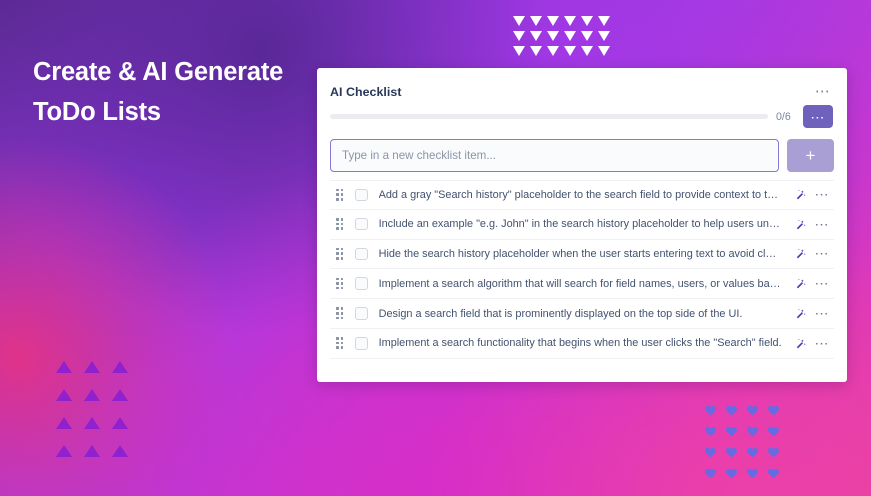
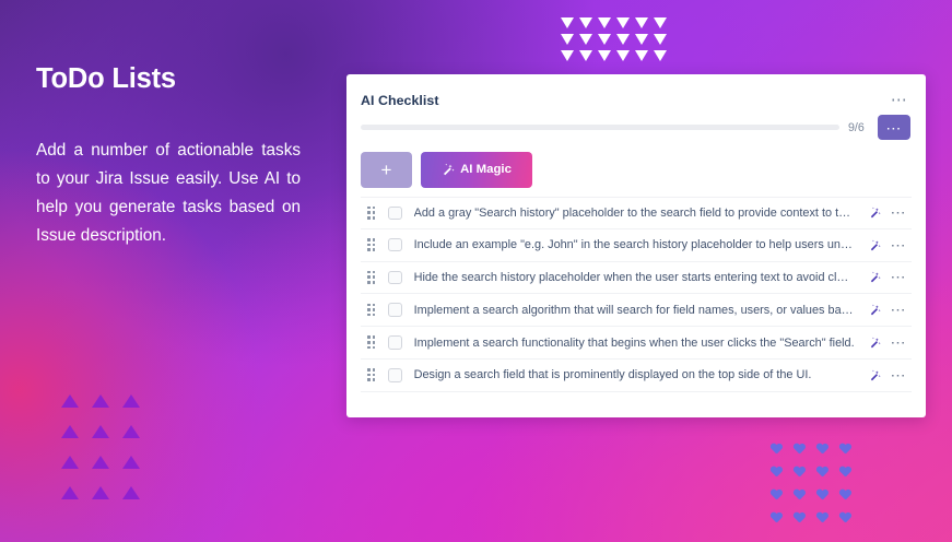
- Create & AI Generate
  ToDo Lists
+ Add a number of actionable tasks to your Jira Issue easily. Use AI to help you generate tasks based on Issue description.
  AI Checklist
  ⋯
- 0/6
+ 9/6
  ⋯
- Type in a new checklist item...
  +
+ AI Magic
  Add a gray "Search history" placeholder to the search field to provide context to the u
  ⋯
  Include an example "e.g. John" in the search history placeholder to help users unders
  ⋯
  Hide the search history placeholder when the user starts entering text to avoid clutteri
  ⋯
  Implement a search algorithm that will search for field names, users, or values based
  ⋯
- Design a search field that is prominently displayed on the top side of the UI.
+ Implement a search functionality that begins when the user clicks the "Search" field.
  ⋯
- Implement a search functionality that begins when the user clicks the "Search" field.
+ Design a search field that is prominently displayed on the top side of the UI.
  ⋯
